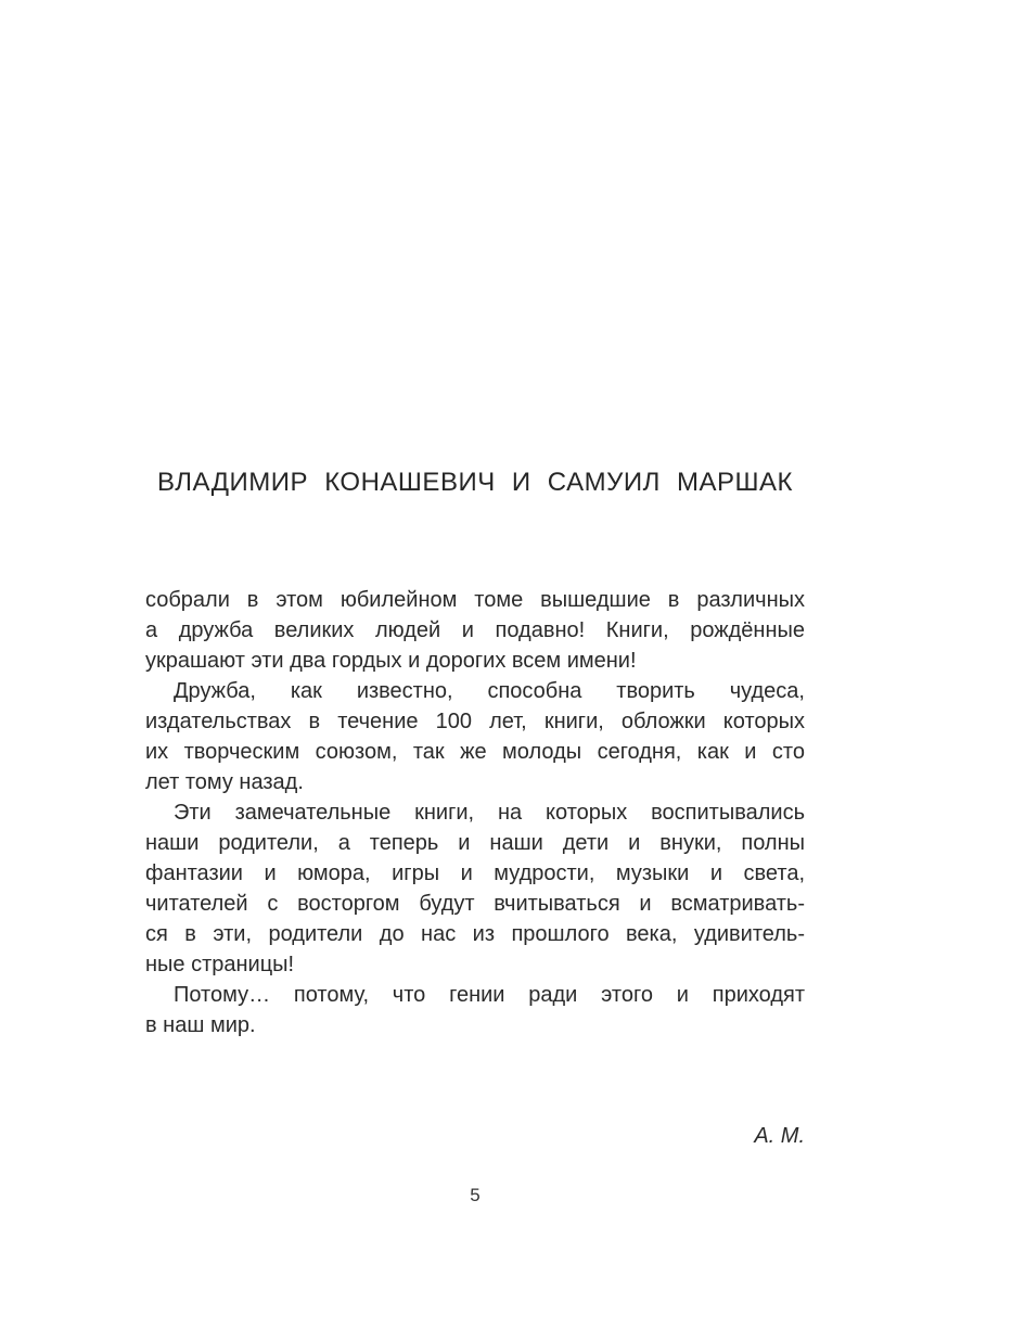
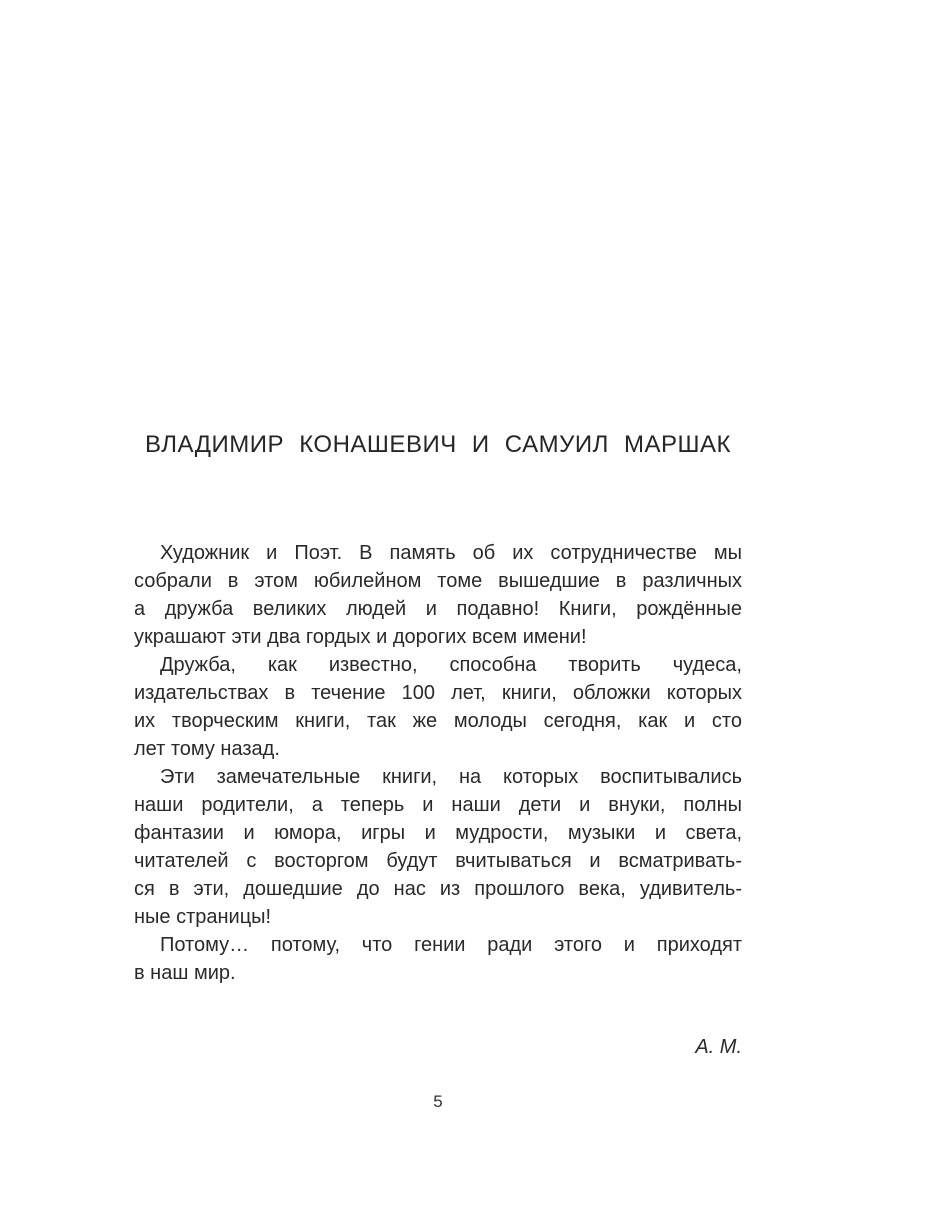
  ВЛАДИМИР КОНАШЕВИЧ И САМУИЛ МАРШАК
+ Художник и Поэт. В память об их сотрудничестве мы
  собрали в этом юбилейном томе вышедшие в различных
  а дружба великих людей и подавно! Книги, рождённые
  украшают эти два гордых и дорогих всем имени!
  Дружба, как известно, способна творить чудеса,
  издательствах в течение 100 лет, книги, обложки которых
- их творческим союзом, так же молоды сегодня, как и сто
+ их творческим книги, так же молоды сегодня, как и сто
  лет тому назад.
  Эти замечательные книги, на которых воспитывались
  наши родители, а теперь и наши дети и внуки, полны
  фантазии и юмора, игры и мудрости, музыки и света,
  читателей с восторгом будут вчитываться и всматривать-
- ся в эти, родители до нас из прошлого века, удивитель-
+ ся в эти, дошедшие до нас из прошлого века, удивитель-
  ные страницы!
  Потому… потому, что гении ради этого и приходят
  в наш мир.
  А. М.
  5
